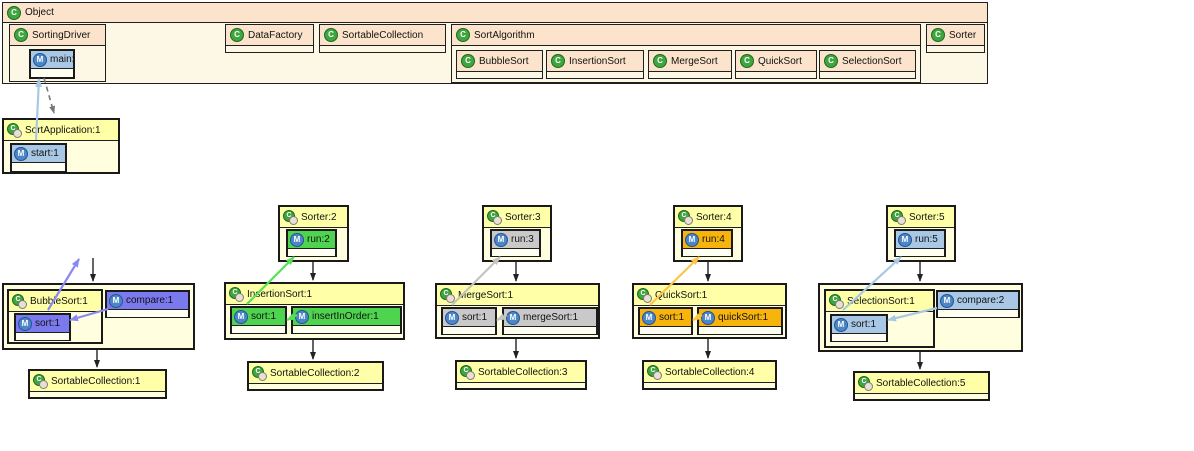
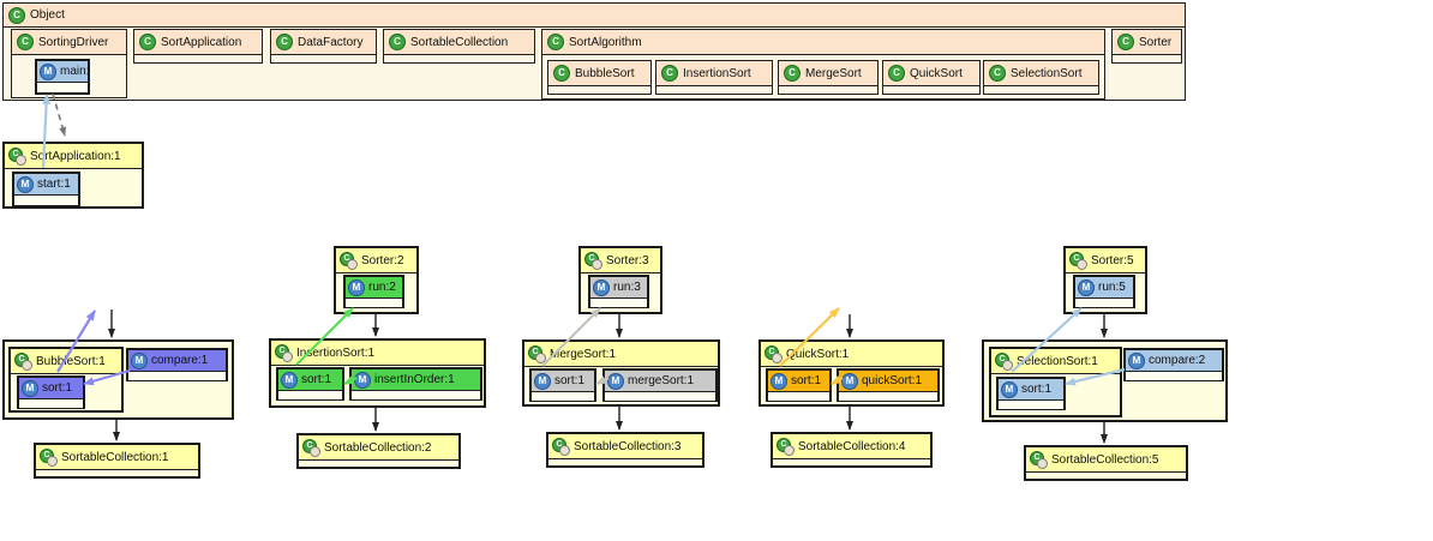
  Object
  SortingDriver
+ SortApplication
  DataFactory
  SortableCollection
  SortAlgorithm
  BubbleSort
  InsertionSort
  MergeSort
  QuickSort
  SelectionSort
  Sorter
  SortApplication:1
  start:1
  BubbeSort:1
  sort:1
  compare:1
  SortableCollection:1
  Sorter:2
  run:2
  InertionSort:1
  sort:1
  insertInOrder:1
  SortableCollection:2
  Sorter:3
  run:3
  ergeSort:1
  sort:1
  mergeSort:1
  SortableCollection:3
- Sorter:4
- run:4
  uickSort:1
  sort:1
  quickSort:1
  SortableCollection:4
  Sorter:5
  run:5
  SelectionSort:1
  sort:1
  compare:2
  SortableCollection:5
